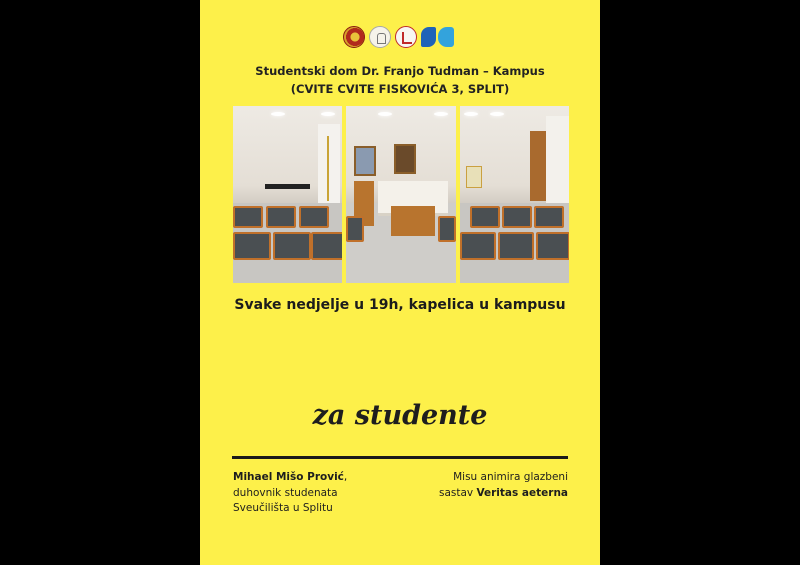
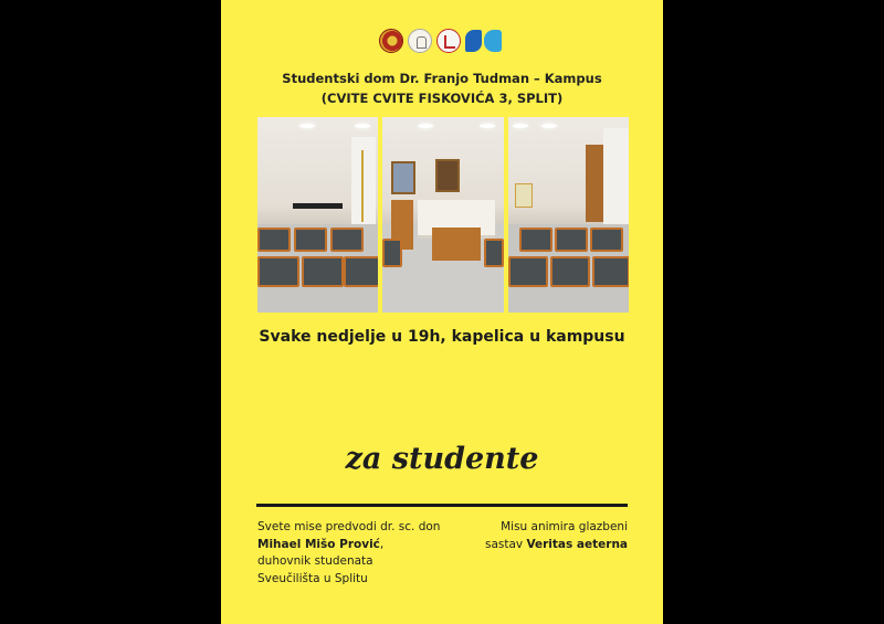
  Studentski dom Dr. Franjo Tudman – Kampus
  (CVITE CVITE FISKOVIĆA 3, SPLIT)
  Svake nedjelje u 19h, kapelica u kampusu
  za studente
+ Svete mise predvodi dr. sc. don
  Mihael Mišo Prović,
  duhovnik studenata
  Sveučilišta u Splitu
  Misu animira glazbeni
  sastav Veritas aeterna
